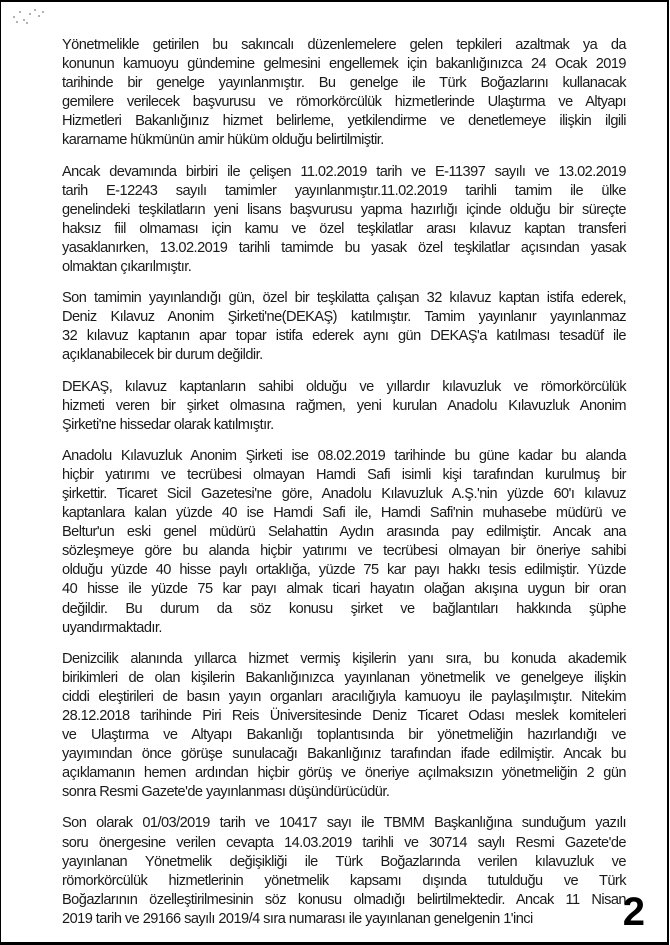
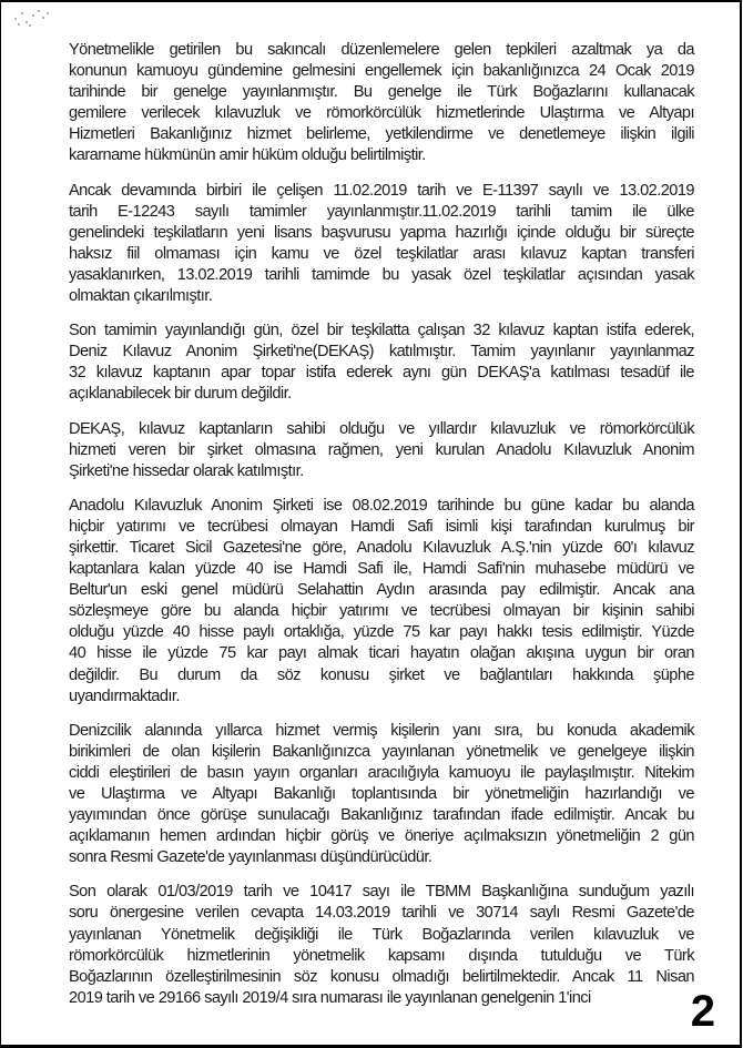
  Yönetmelikle getirilen bu sakıncalı düzenlemelere gelen tepkileri azaltmak ya da
  konunun kamuoyu gündemine gelmesini engellemek için bakanlığınızca 24 Ocak 2019
  tarihinde bir genelge yayınlanmıştır. Bu genelge ile Türk Boğazlarını kullanacak
- gemilere verilecek başvurusu ve römorkörcülük hizmetlerinde Ulaştırma ve Altyapı
+ gemilere verilecek kılavuzluk ve römorkörcülük hizmetlerinde Ulaştırma ve Altyapı
  Hizmetleri Bakanlığınız hizmet belirleme, yetkilendirme ve denetlemeye ilişkin ilgili
  kararname hükmünün amir hüküm olduğu belirtilmiştir.
  Ancak devamında birbiri ile çelişen 11.02.2019 tarih ve E-11397 sayılı ve 13.02.2019
  tarih E-12243 sayılı tamimler yayınlanmıştır.11.02.2019 tarihli tamim ile ülke
  genelindeki teşkilatların yeni lisans başvurusu yapma hazırlığı içinde olduğu bir süreçte
  haksız fiil olmaması için kamu ve özel teşkilatlar arası kılavuz kaptan transferi
  yasaklanırken, 13.02.2019 tarihli tamimde bu yasak özel teşkilatlar açısından yasak
  olmaktan çıkarılmıştır.
  Son tamimin yayınlandığı gün, özel bir teşkilatta çalışan 32 kılavuz kaptan istifa ederek,
  Deniz Kılavuz Anonim Şirketi'ne(DEKAŞ) katılmıştır. Tamim yayınlanır yayınlanmaz
  32 kılavuz kaptanın apar topar istifa ederek aynı gün DEKAŞ'a katılması tesadüf ile
  açıklanabilecek bir durum değildir.
  DEKAŞ, kılavuz kaptanların sahibi olduğu ve yıllardır kılavuzluk ve römorkörcülük
  hizmeti veren bir şirket olmasına rağmen, yeni kurulan Anadolu Kılavuzluk Anonim
  Şirketi'ne hissedar olarak katılmıştır.
  Anadolu Kılavuzluk Anonim Şirketi ise 08.02.2019 tarihinde bu güne kadar bu alanda
  hiçbir yatırımı ve tecrübesi olmayan Hamdi Safi isimli kişi tarafından kurulmuş bir
  şirkettir. Ticaret Sicil Gazetesi'ne göre, Anadolu Kılavuzluk A.Ş.'nin yüzde 60'ı kılavuz
  kaptanlara kalan yüzde 40 ise Hamdi Safi ile, Hamdi Safi'nin muhasebe müdürü ve
  Beltur'un eski genel müdürü Selahattin Aydın arasında pay edilmiştir. Ancak ana
- sözleşmeye göre bu alanda hiçbir yatırımı ve tecrübesi olmayan bir öneriye sahibi
+ sözleşmeye göre bu alanda hiçbir yatırımı ve tecrübesi olmayan bir kişinin sahibi
  olduğu yüzde 40 hisse paylı ortaklığa, yüzde 75 kar payı hakkı tesis edilmiştir. Yüzde
  40 hisse ile yüzde 75 kar payı almak ticari hayatın olağan akışına uygun bir oran
  değildir. Bu durum da söz konusu şirket ve bağlantıları hakkında şüphe
  uyandırmaktadır.
  Denizcilik alanında yıllarca hizmet vermiş kişilerin yanı sıra, bu konuda akademik
  birikimleri de olan kişilerin Bakanlığınızca yayınlanan yönetmelik ve genelgeye ilişkin
  ciddi eleştirileri de basın yayın organları aracılığıyla kamuoyu ile paylaşılmıştır. Nitekim
- 28.12.2018 tarihinde Piri Reis Üniversitesinde Deniz Ticaret Odası meslek komiteleri
  ve Ulaştırma ve Altyapı Bakanlığı toplantısında bir yönetmeliğin hazırlandığı ve
  yayımından önce görüşe sunulacağı Bakanlığınız tarafından ifade edilmiştir. Ancak bu
  açıklamanın hemen ardından hiçbir görüş ve öneriye açılmaksızın yönetmeliğin 2 gün
  sonra Resmi Gazete'de yayınlanması düşündürücüdür.
  Son olarak 01/03/2019 tarih ve 10417 sayı ile TBMM Başkanlığına sunduğum yazılı
  soru önergesine verilen cevapta 14.03.2019 tarihli ve 30714 saylı Resmi Gazete'de
  yayınlanan Yönetmelik değişikliği ile Türk Boğazlarında verilen kılavuzluk ve
  römorkörcülük hizmetlerinin yönetmelik kapsamı dışında tutulduğu ve Türk
  Boğazlarının özelleştirilmesinin söz konusu olmadığı belirtilmektedir. Ancak 11 Nisan
  2019 tarih ve 29166 sayılı 2019/4 sıra numarası ile yayınlanan genelgenin 1'inci
  2
